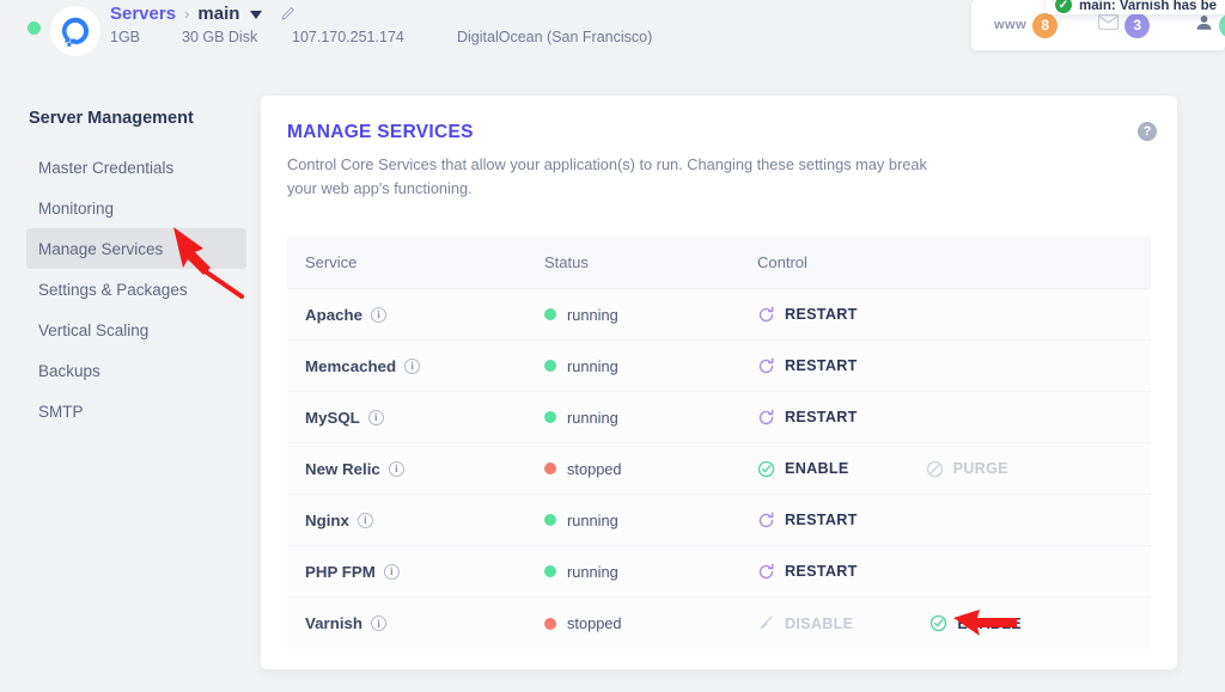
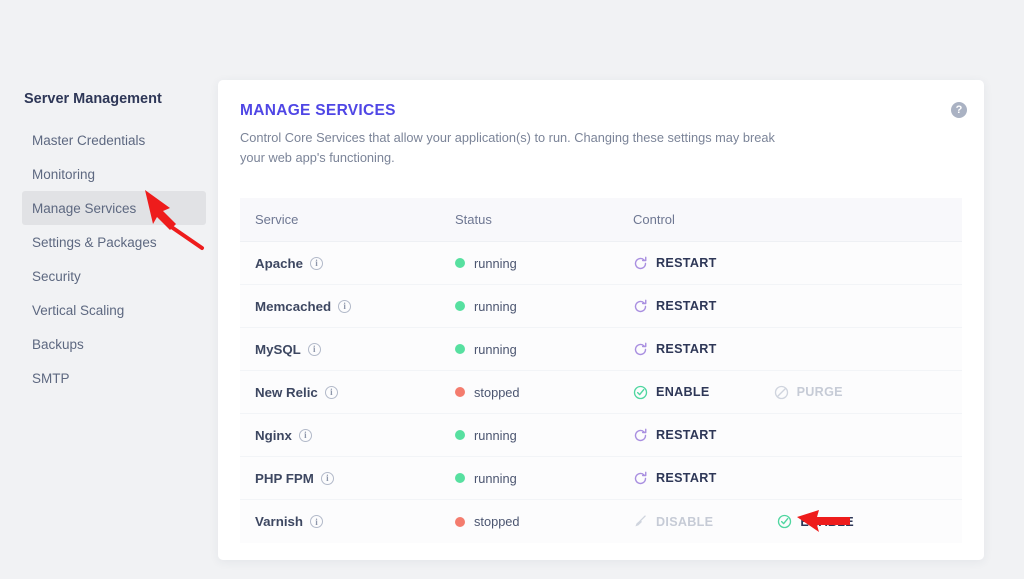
- Servers
- ›
- main
- 1GB
- 30 GB Disk
- 107.170.251.174
- DigitalOcean (San Francisco)
- www
- 8
- 3
- ✓
- main: Varnish has be
  Server Management
  Master Credentials
  Monitoring
  Manage Services
  Settings & Packages
+ Security
  Vertical Scaling
  Backups
  SMTP
  MANAGE SERVICES
  Control Core Services that allow your application(s) to run. Changing these settings may break your web app's functioning.
  ?
  Service
  Status
  Control
  Apache
  i
  running
  RESTART
  Memcached
  i
  running
  RESTART
  MySQL
  i
  running
  RESTART
  New Relic
  i
  stopped
  ENABLE
  PURGE
  Nginx
  i
  running
  RESTART
  PHP FPM
  i
  running
  RESTART
  Varnish
  i
  stopped
  DISABLE
